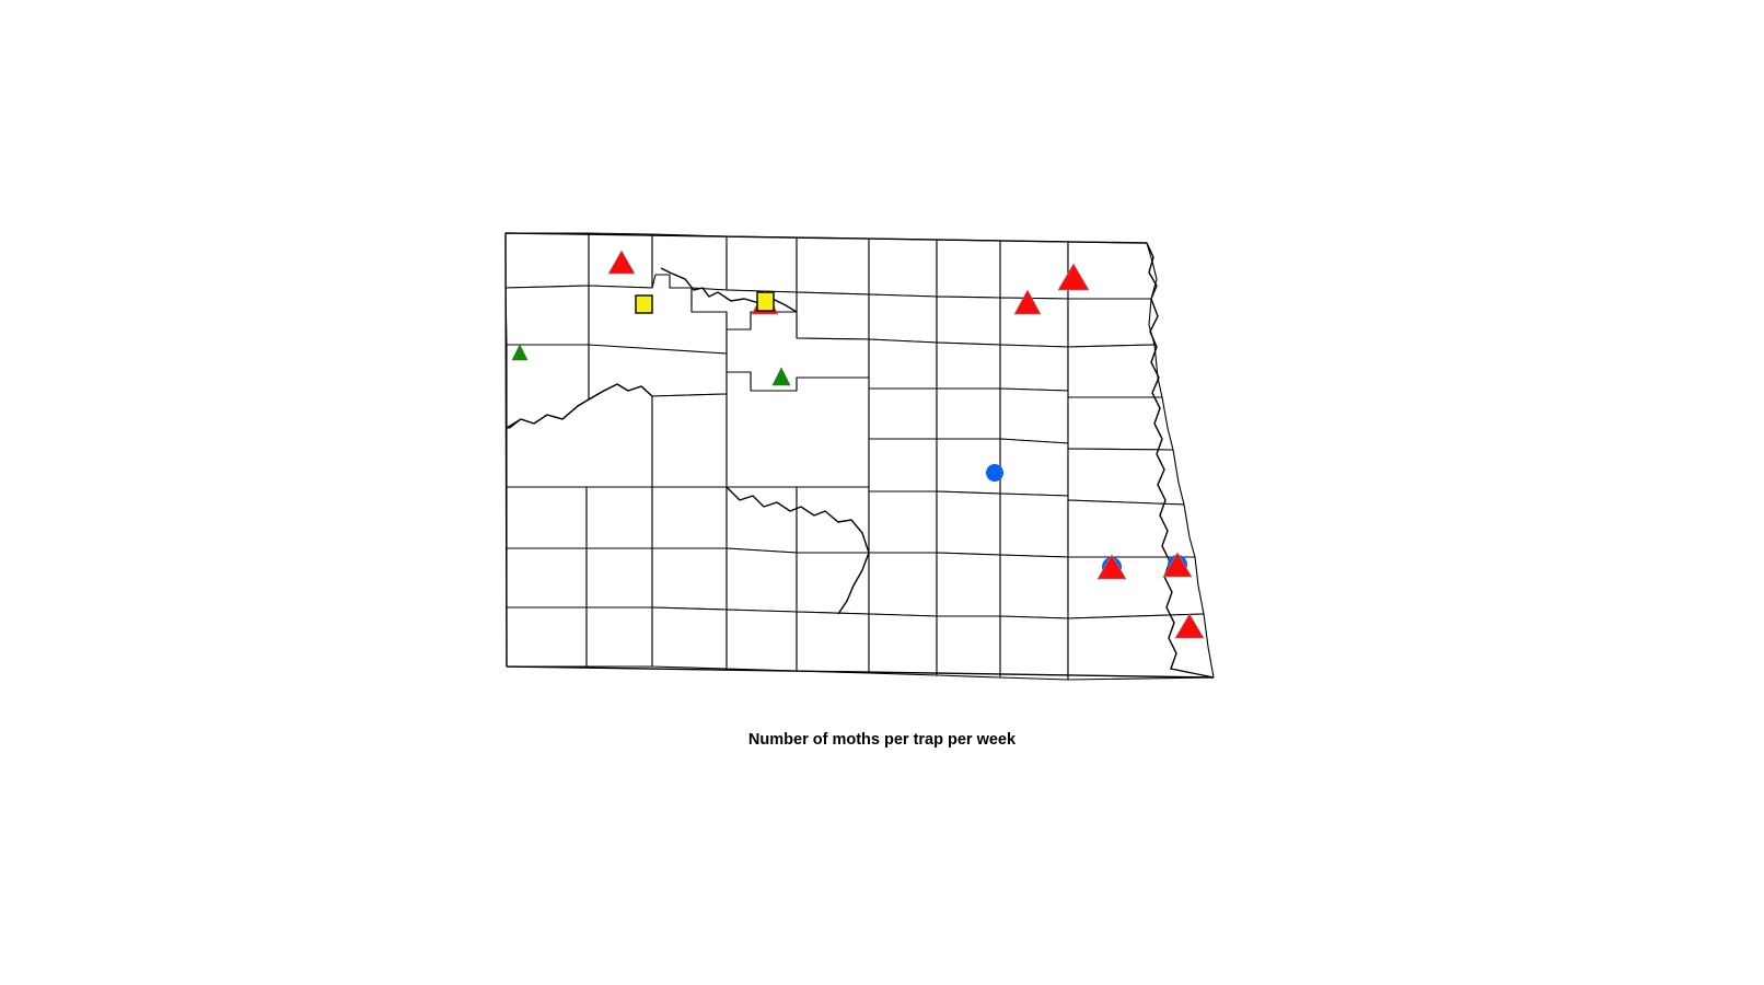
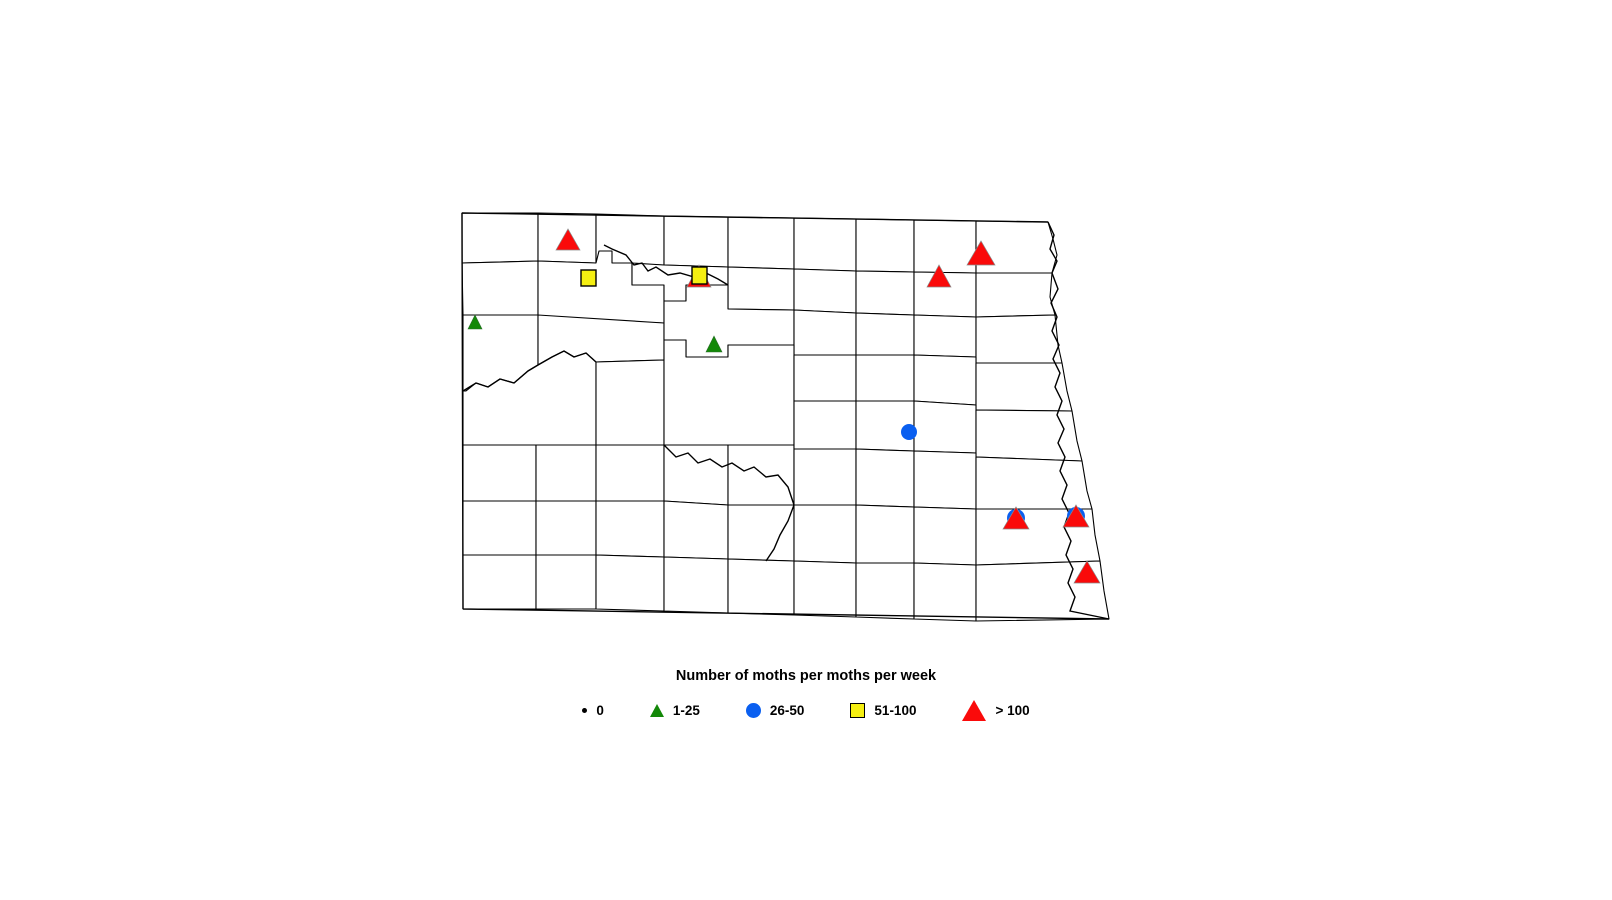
- Number of moths per trap per week
+ Number of moths per moths per week
+ 0
+ 1-25
+ 26-50
+ 51-100
+ > 100
